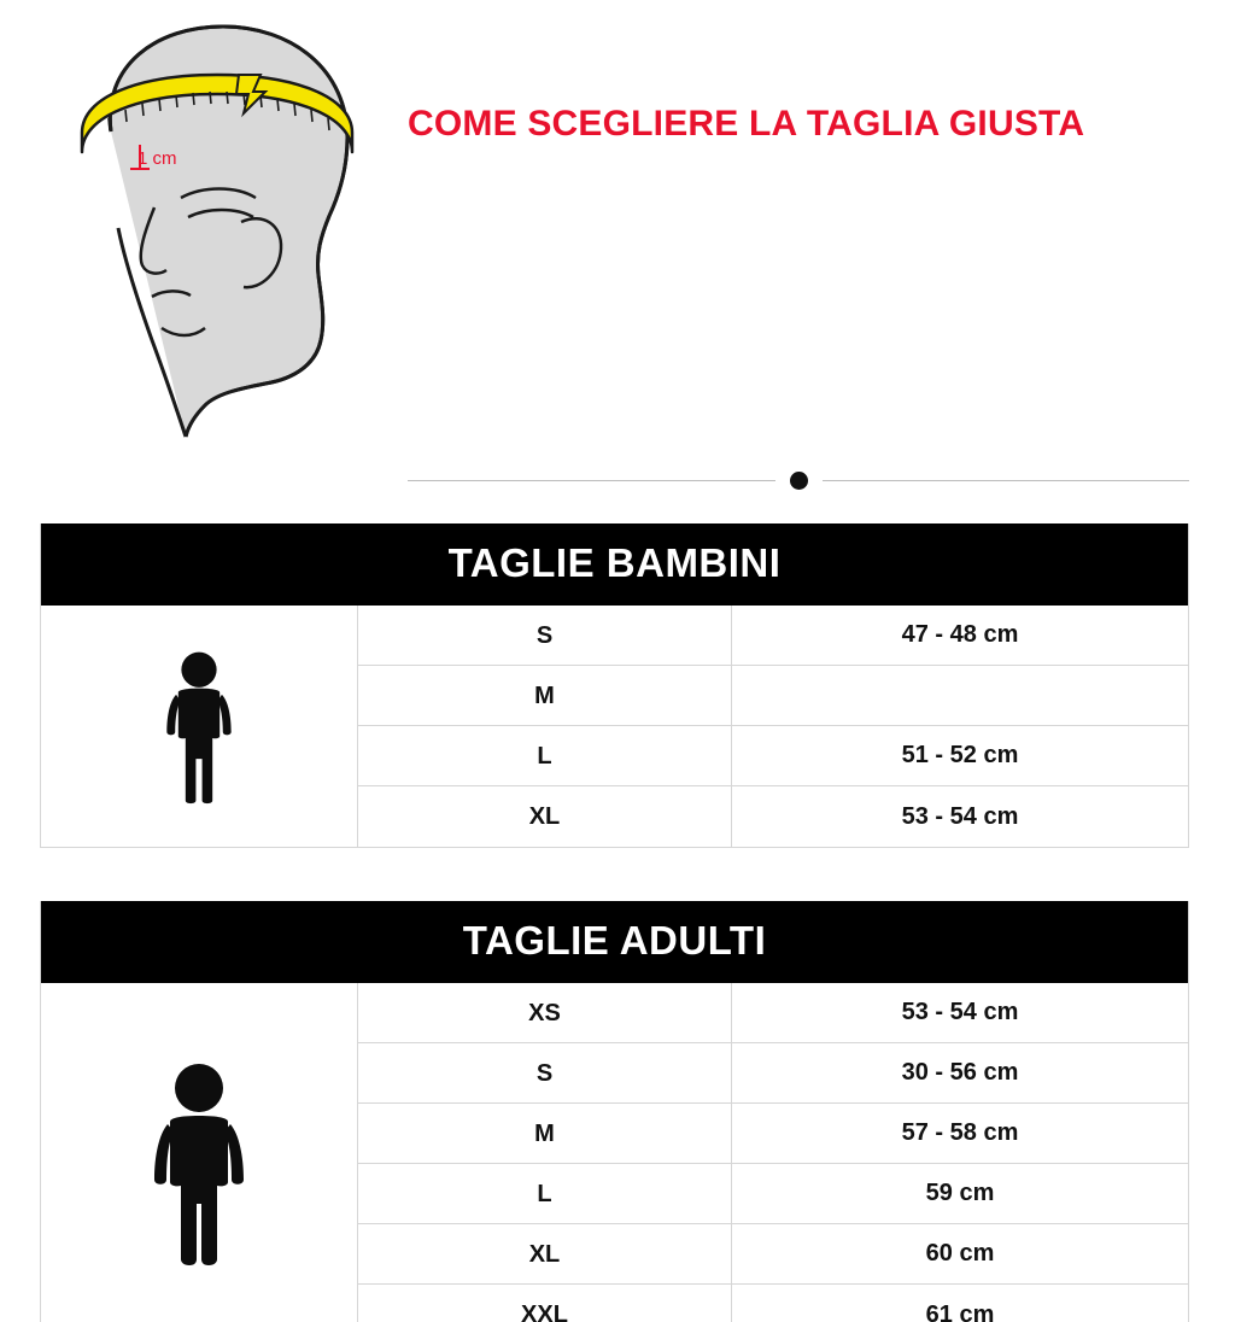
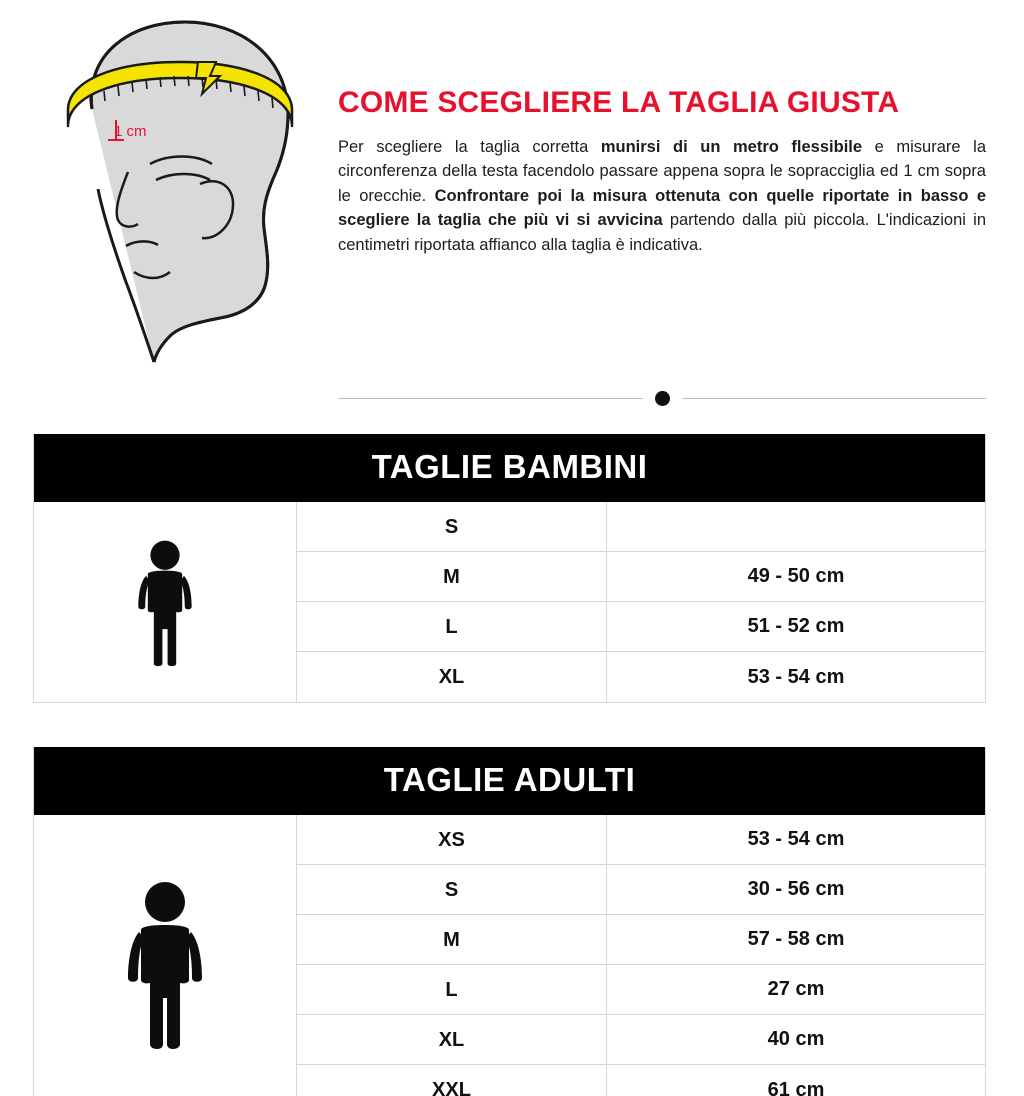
  1 cm
  COME SCEGLIERE LA TAGLIA GIUSTA
+ Per scegliere la taglia corretta munirsi di un metro flessibile e misurare la circonferenza della testa facendolo passare appena sopra le sopracciglia ed 1 cm sopra le orecchie. Confrontare poi la misura ottenuta con quelle riportate in basso e scegliere la taglia che più vi si avvicina partendo dalla più piccola. L'indicazioni in centimetri riportata affianco alla taglia è indicativa.
  TAGLIE BAMBINI
  S
- 47 - 48 cm
  M
+ 49 - 50 cm
  L
  51 - 52 cm
  XL
  53 - 54 cm
  TAGLIE ADULTI
  XS
  53 - 54 cm
  S
  30 - 56 cm
  M
  57 - 58 cm
  L
- 59 cm
+ 27 cm
  XL
- 60 cm
+ 40 cm
  XXL
  61 cm
